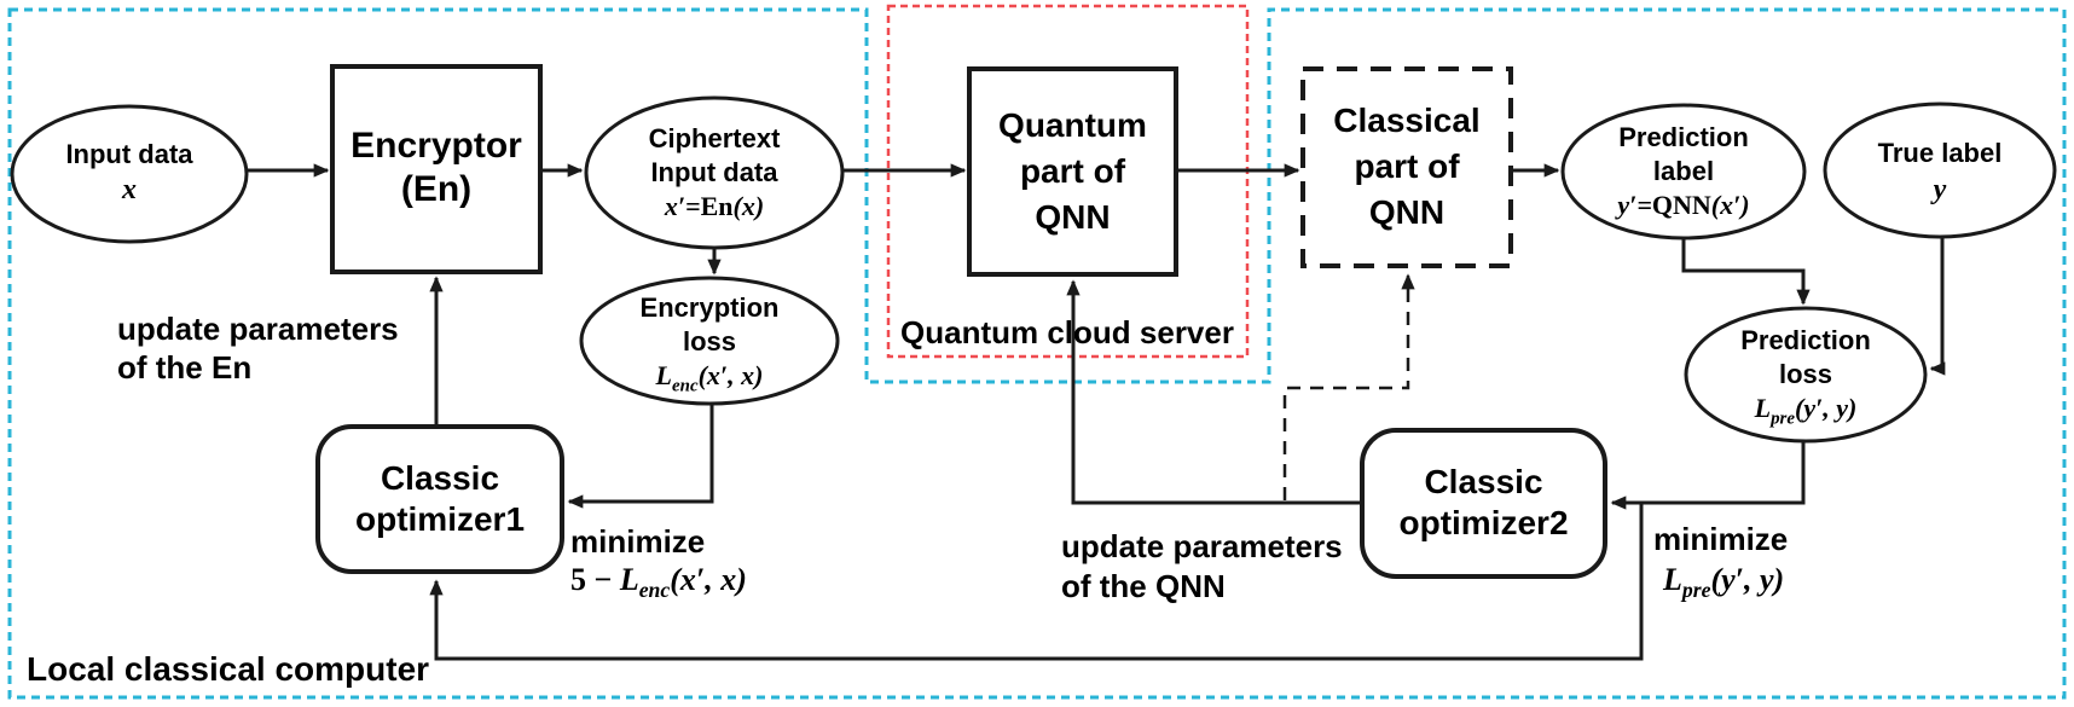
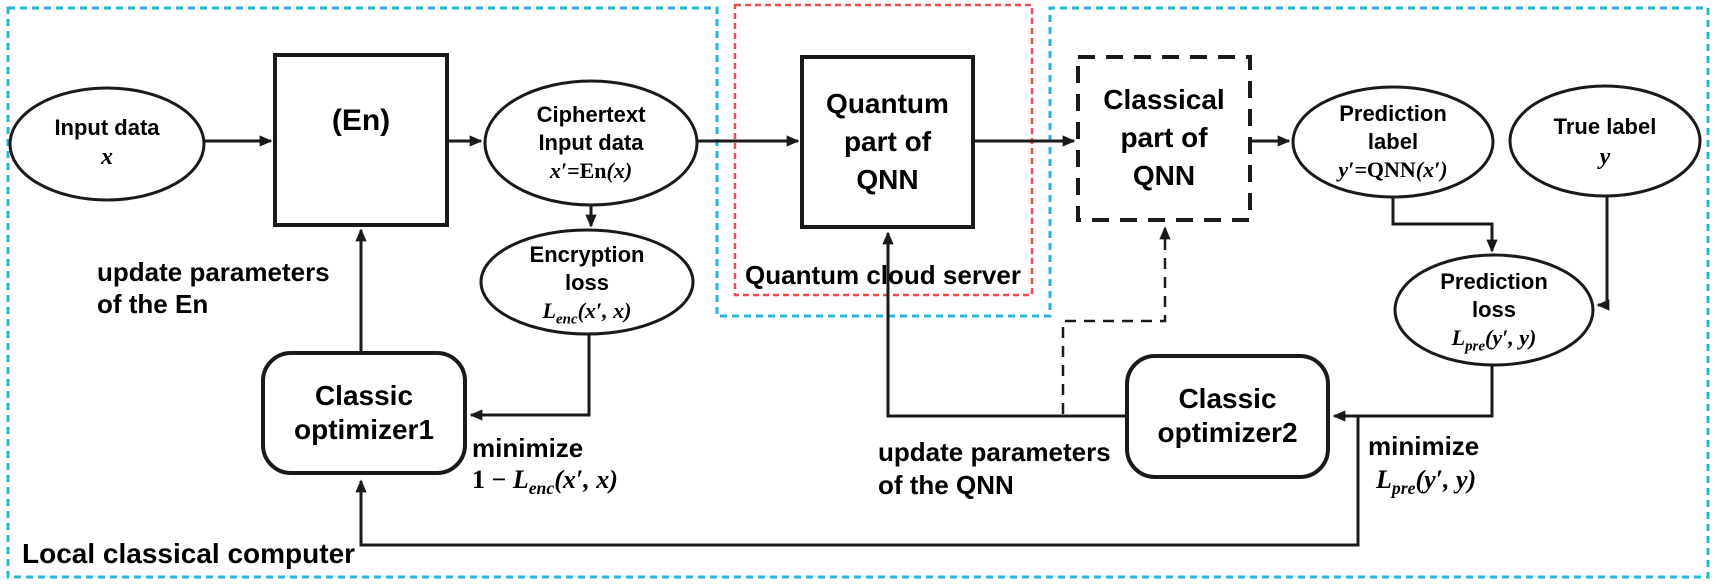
  Input data
  x
- Encryptor
  (En)
  Ciphertext
  Input data
  x′=En(x)
  Quantum
  part of
  QNN
  Classical
  part of
  QNN
  Prediction
  label
  y′=QNN(x′)
  True label
  y
  Encryption
  loss
  Lenc(x′, x)
  Prediction
  loss
  Lpre(y′, y)
  Classic
  optimizer1
  Classic
  optimizer2
  update parameters
  of the En
  minimize
- 5 − Lenc(x′, x)
+ 1 − Lenc(x′, x)
  Quantum cloud server
  update parameters
  of the QNN
  minimize
  Lpre(y′, y)
  Local classical computer
